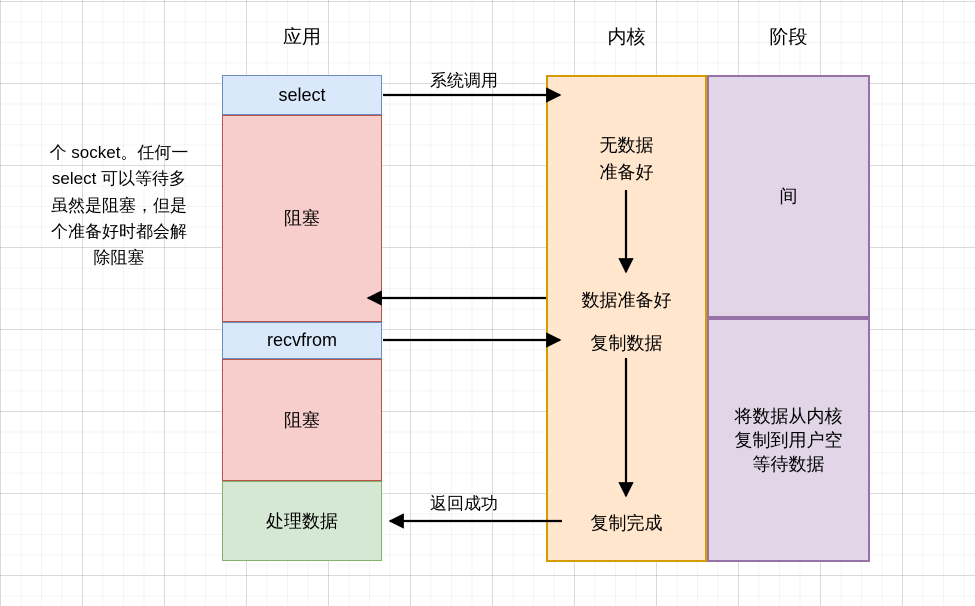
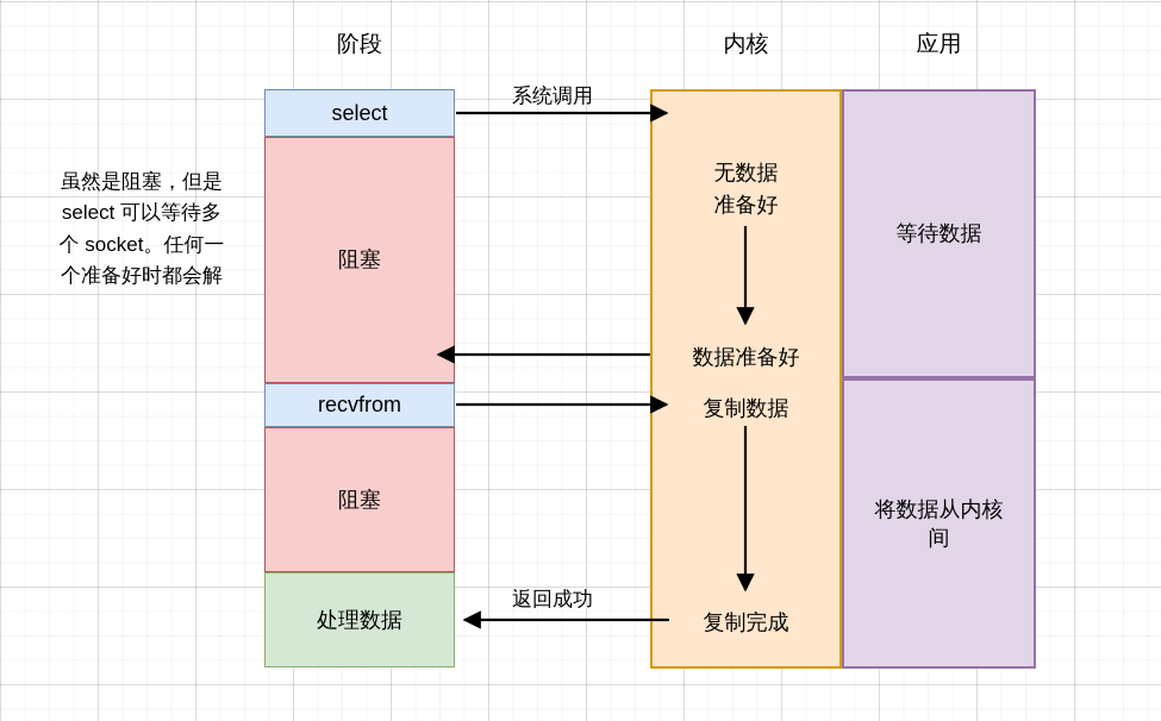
- 应用
+ 阶段
  内核
- 阶段
+ 应用
- 个 socket。任何一
+ 虽然是阻塞，但是
  select 可以等待多
- 虽然是阻塞，但是
+ 个 socket。任何一
  个准备好时都会解
- 除阻塞
  select
  阻塞
  recvfrom
  阻塞
  处理数据
  无数据
  准备好
  数据准备好
  复制数据
  复制完成
- 间
+ 等待数据
  将数据从内核
- 复制到用户空
- 等待数据
+ 间
  系统调用
  返回成功
